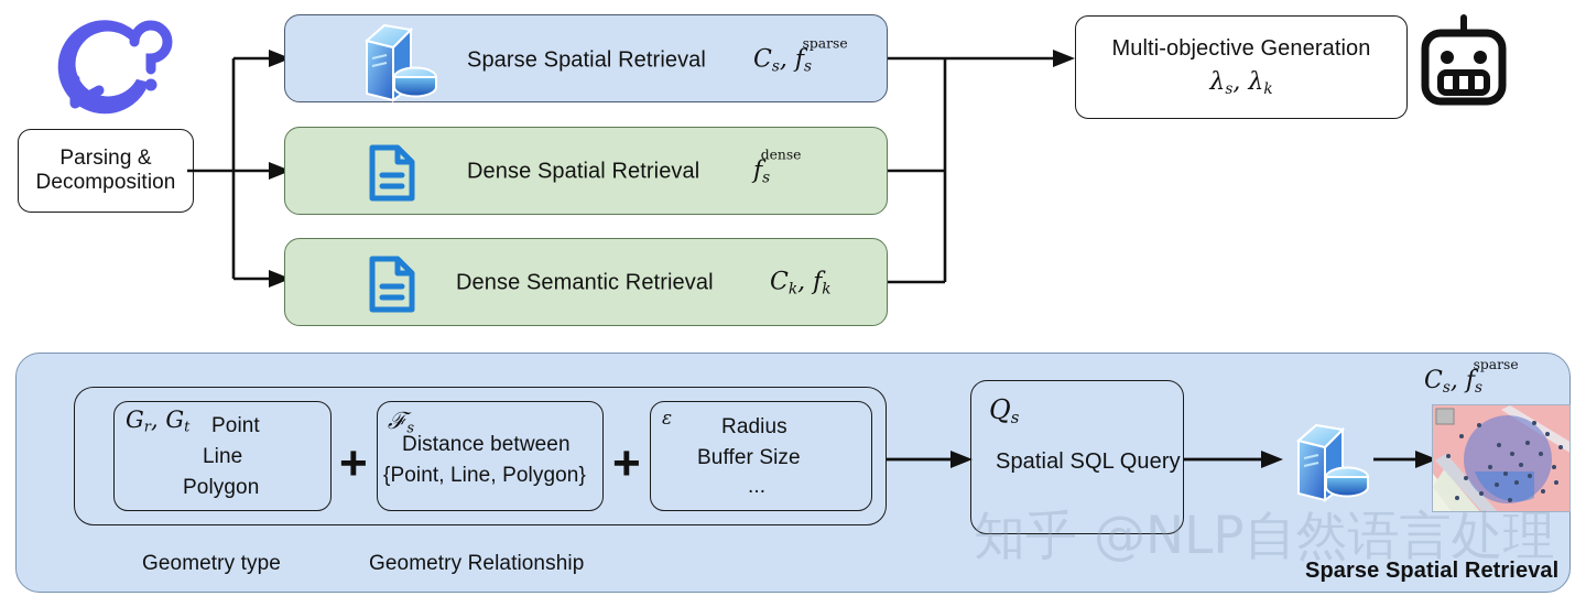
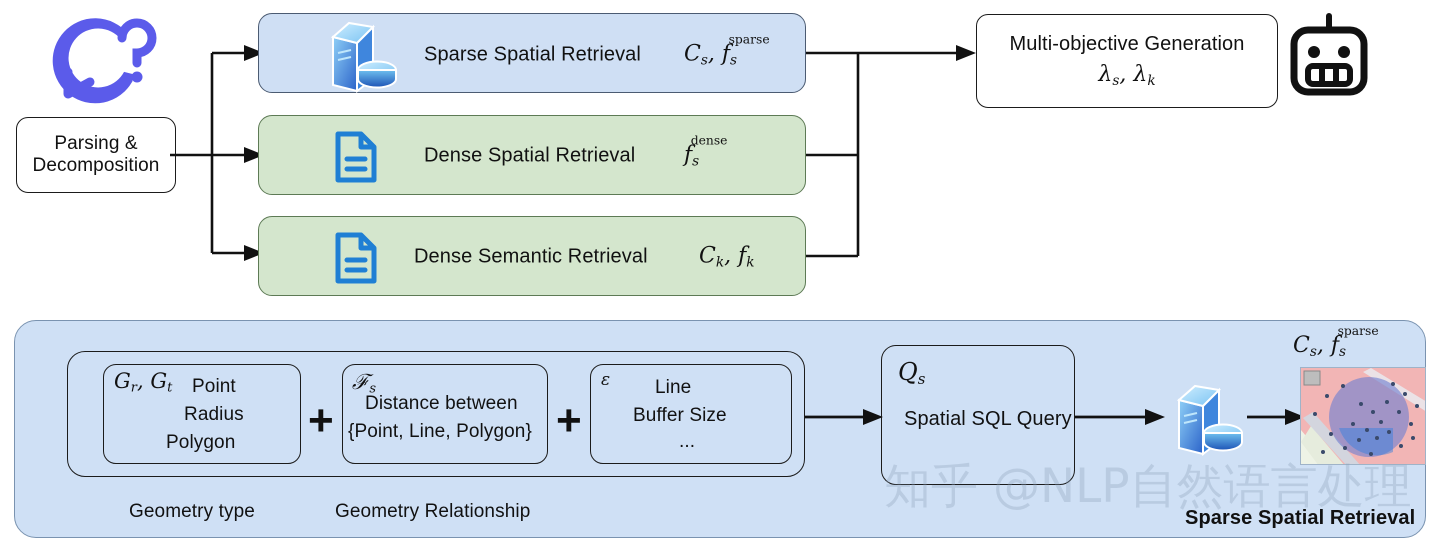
  Parsing &
  Decomposition
  Sparse Spatial Retrieval
  Cs, fs
  sparse
  Dense Spatial Retrieval
  fs
  dense
  Dense Semantic Retrieval
  Ck, fk
  Multi-objective Generation
  λs, λk
  Gr, Gt
  Point
- Line
+ Radius
  Polygon
  Geometry type
  +
  ℱs
  Distance between
  {Point, Line, Polygon}
  Geometry Relationship
  +
  ε
- Radius
+ Line
  Buffer Size
  ...
  Qs
  Spatial SQL Query
  Cs, fs
  sparse
  Sparse Spatial Retrieval
  知乎 @NLP自然语言处理
